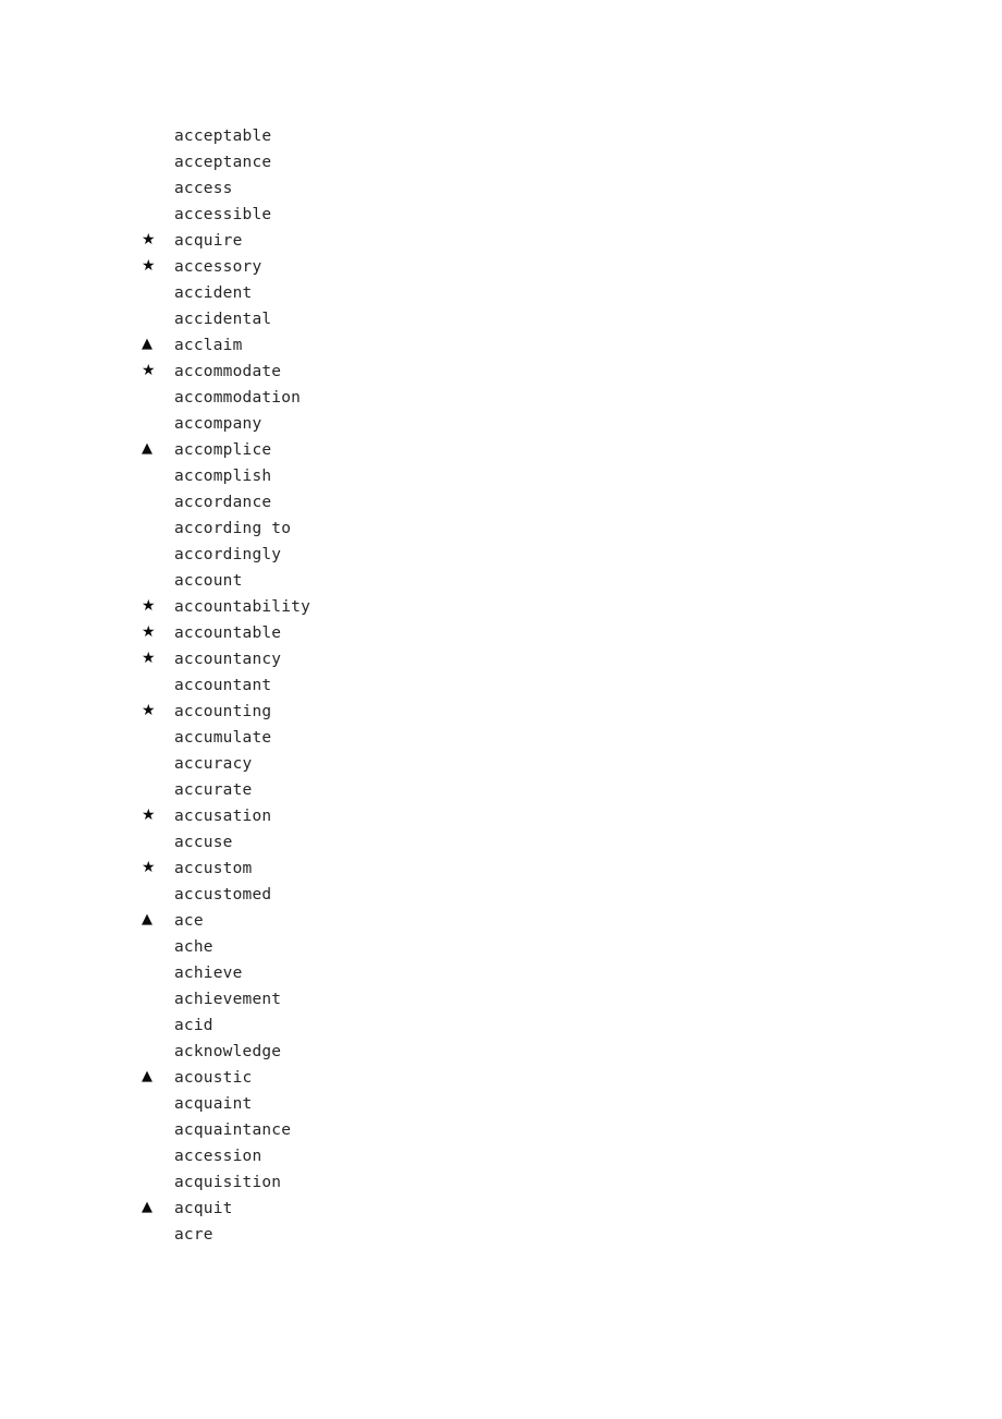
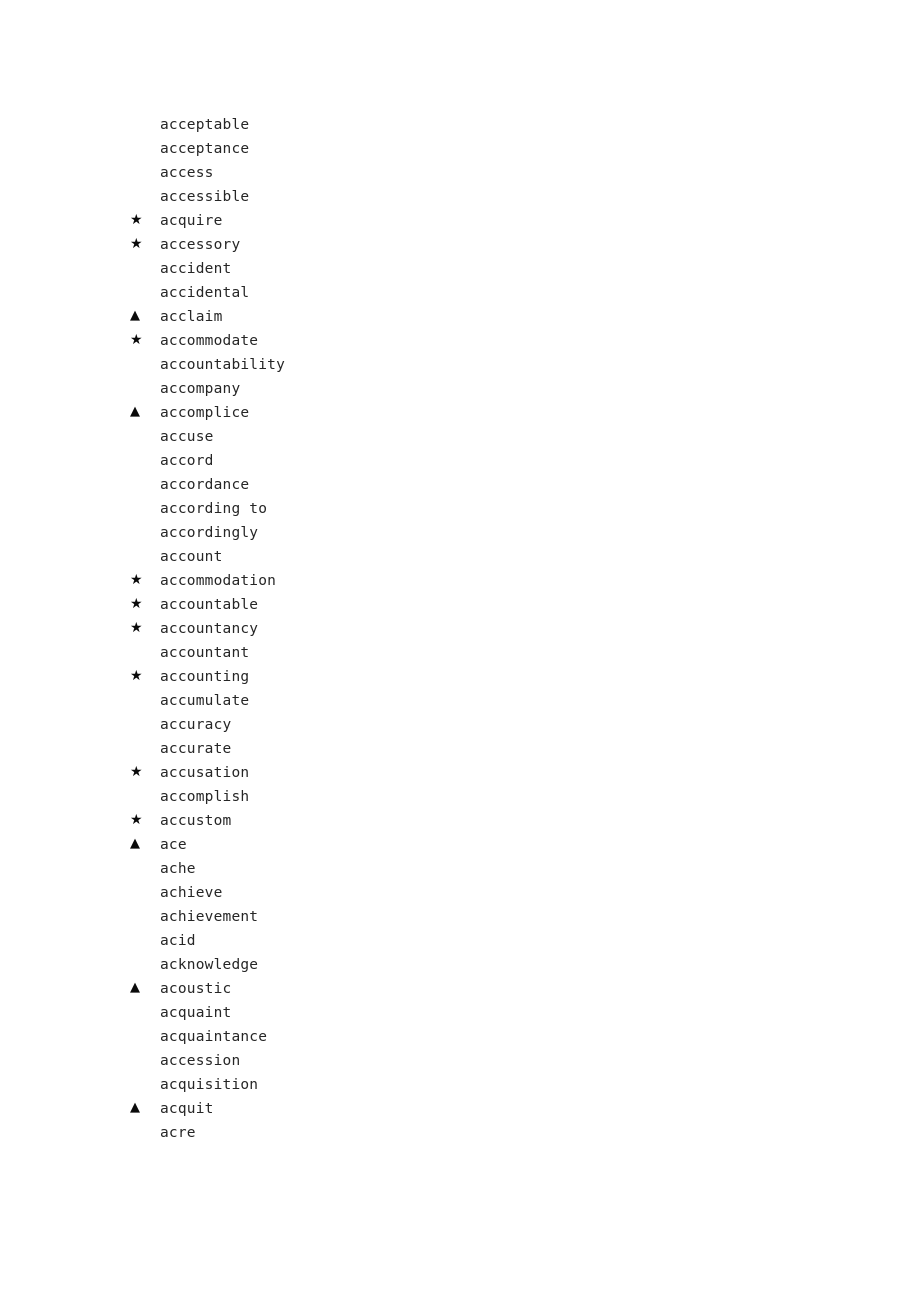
  acceptable
  acceptance
  access
  accessible
  ★
  acquire
  ★
  accessory
  accident
  accidental
  ▲
  acclaim
  ★
  accommodate
- accommodation
+ accountability
  accompany
  ▲
  accomplice
- accomplish
+ accuse
+ accord
  accordance
  according to
  accordingly
  account
  ★
- accountability
+ accommodation
  ★
  accountable
  ★
  accountancy
  accountant
  ★
  accounting
  accumulate
  accuracy
  accurate
  ★
  accusation
- accuse
+ accomplish
  ★
  accustom
- accustomed
  ▲
  ace
  ache
  achieve
  achievement
  acid
  acknowledge
  ▲
  acoustic
  acquaint
  acquaintance
  accession
  acquisition
  ▲
  acquit
  acre
